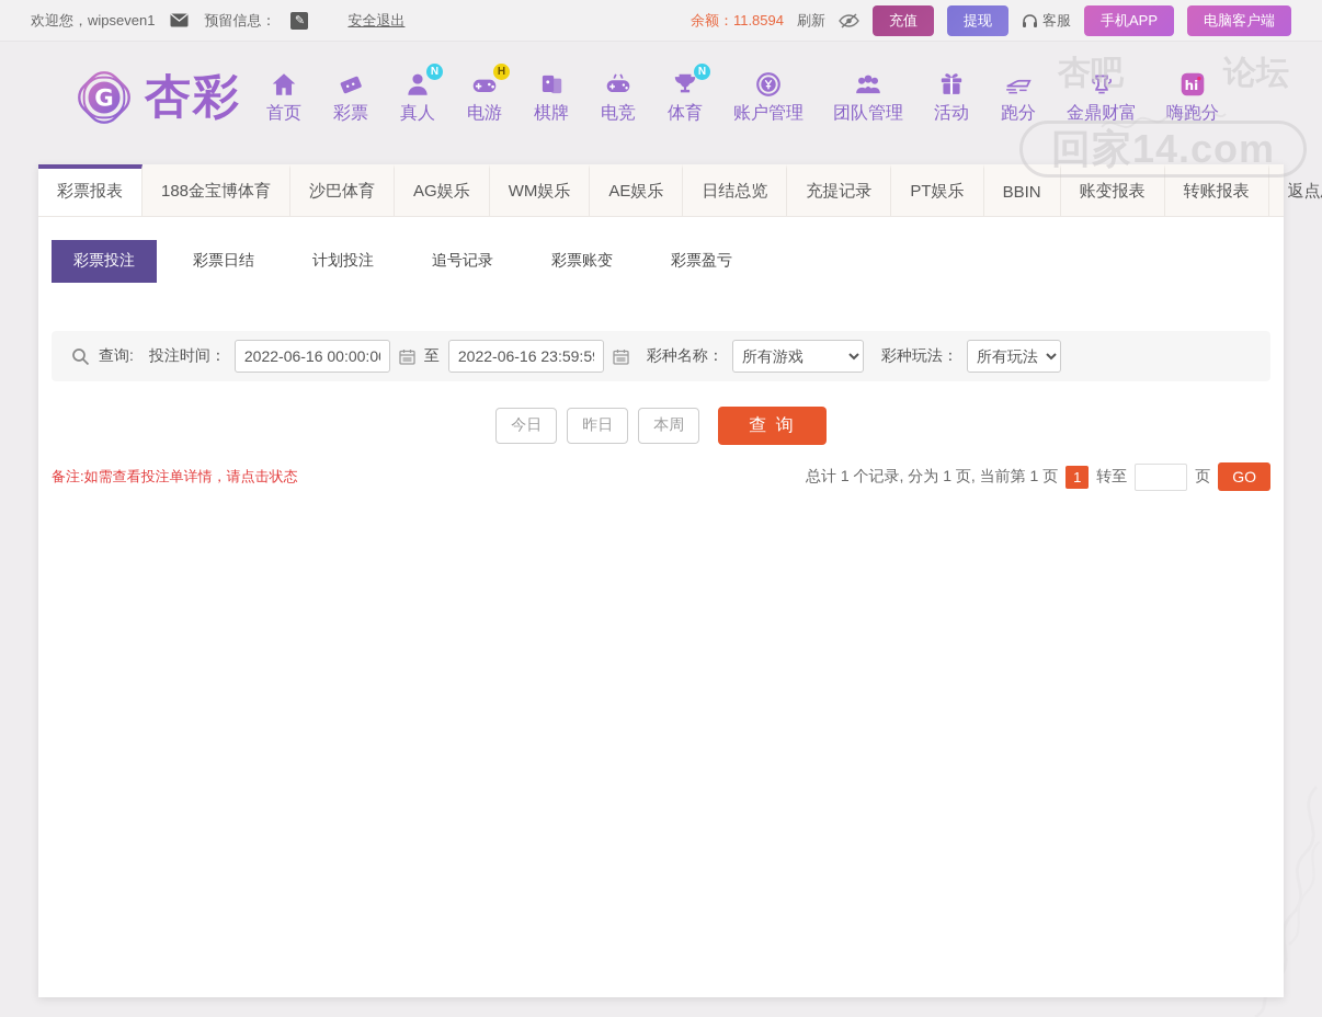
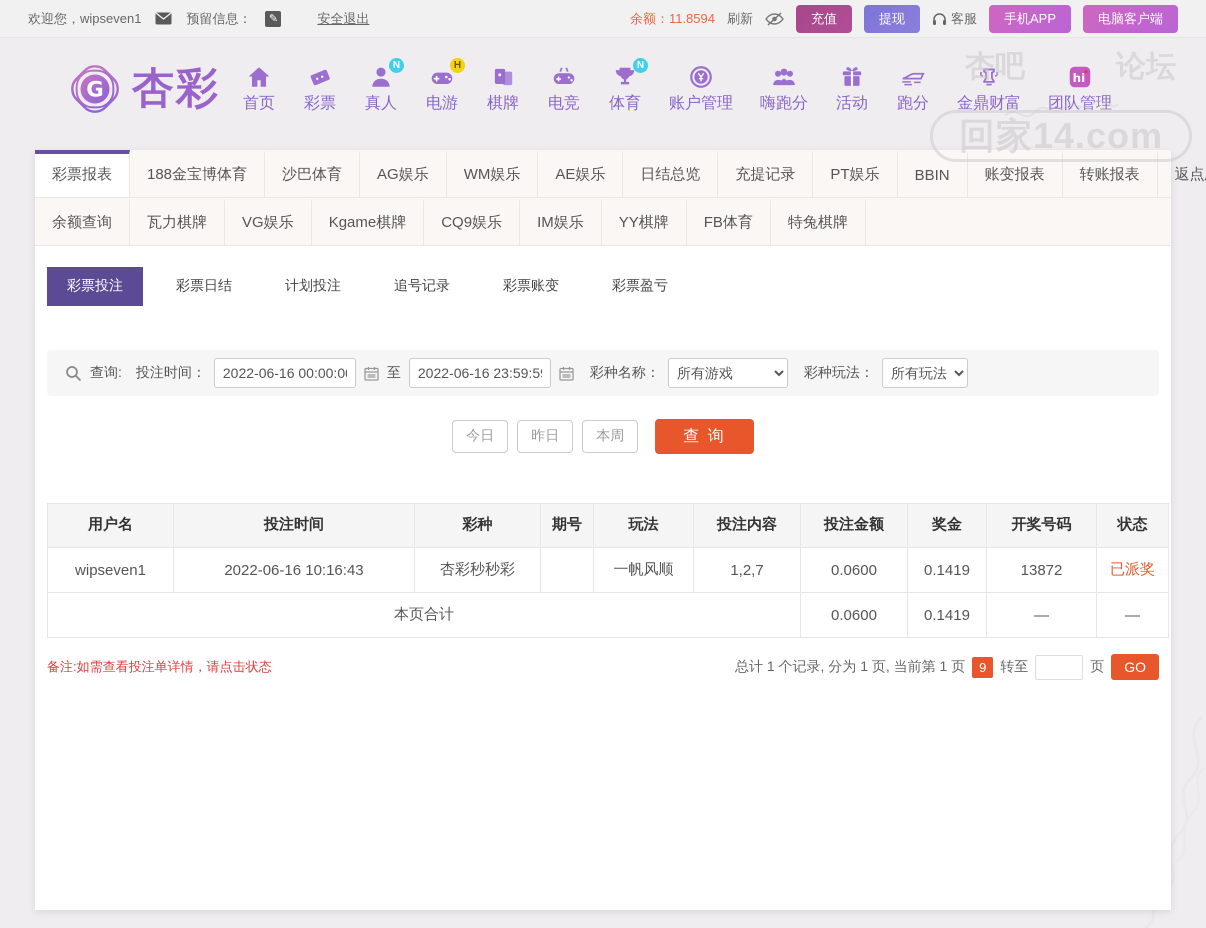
  欢迎您，wipseven1
  预留信息：
  ✎
  安全退出
  余额：11.8594
  刷新
  充值
  提现
  客服
  手机APP
  电脑客户端
  G
  杏彩
  首页
  彩票
  N
  真人
  H
  电游
  棋牌
  电竞
  N
  体育
  账户管理
- 团队管理
+ 嗨跑分
  活动
  跑分
  金鼎财富
  hi
- 嗨跑分
+ 团队管理
  杏吧
  回家14.com
  彩票报表
  188金宝博体育
  沙巴体育
  AG娱乐
  WM娱乐
  AE娱乐
  日结总览
  充提记录
  PT娱乐
  BBIN
  账变报表
  转账报表
+ 余额查询
+ 瓦力棋牌
+ VG娱乐
+ Kgame棋牌
+ CQ9娱乐
+ IM娱乐
+ YY棋牌
+ FB体育
+ 特兔棋牌
  彩票投注
  彩票日结
  计划投注
  追号记录
  彩票账变
  彩票盈亏
  查询:
  投注时间：
  2022-06-16 00:00:0
  至
  2022-06-16 23:59:5
  彩种名称：
  所有游戏
  彩种玩法：
  所有玩法
  今日
  昨日
  本周
  查 询
+ 用户名	投注时间	彩种	期号	玩法	投注内容	投注金额	奖金	开奖号码	状态
+ wipseven1	2022-06-16 10:16:43	杏彩秒秒彩		一帆风顺	1,2,7	0.0600	0.1419	13872	已派奖
+ 本页合计	0.0600	0.1419	—	—
  备注:如需查看投注单详情，请点击状态
  总计 1 个记录, 分为 1 页, 当前第 1 页
- 1
+ 9
  转至
  页
  GO
